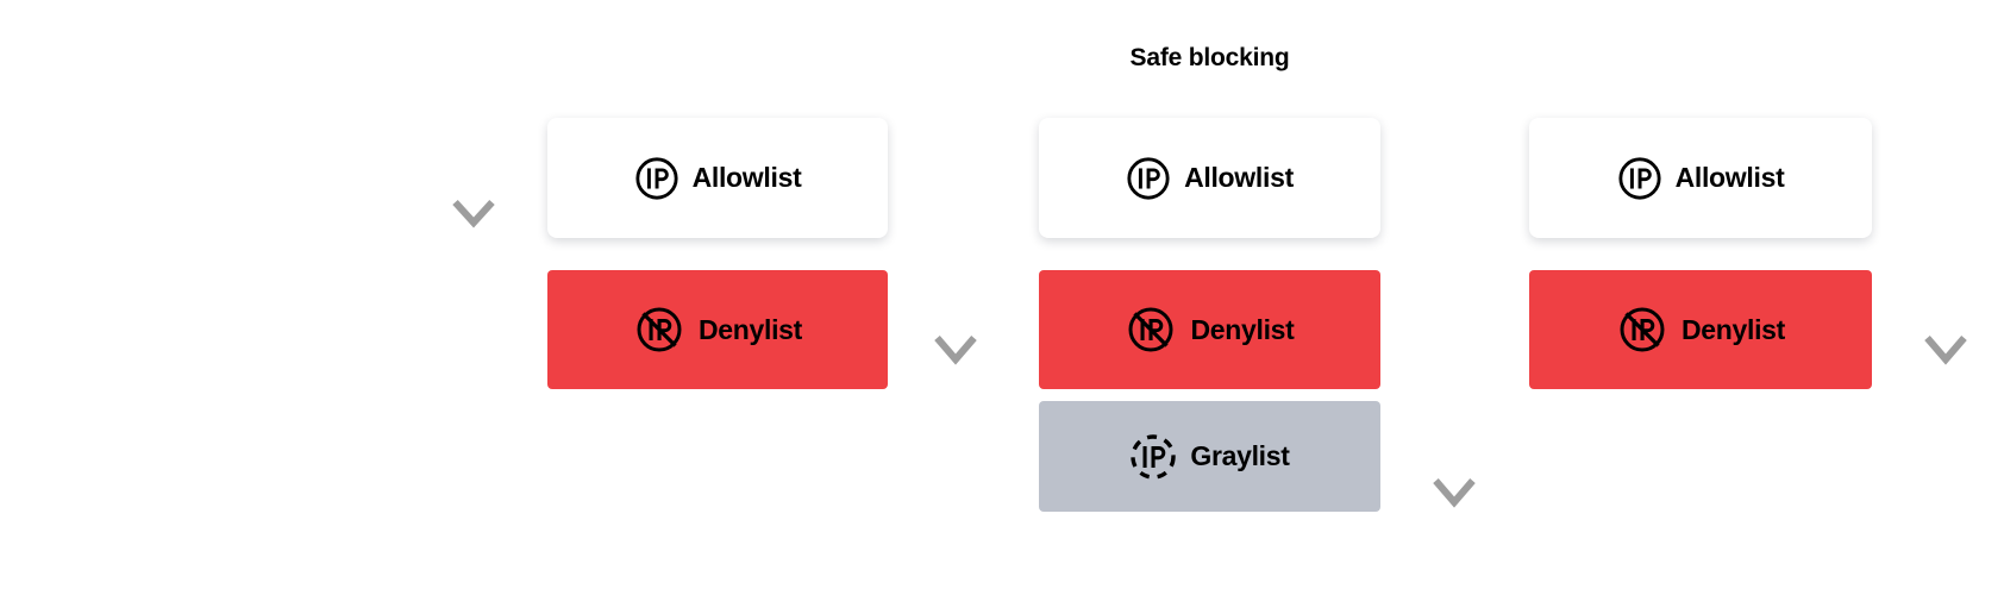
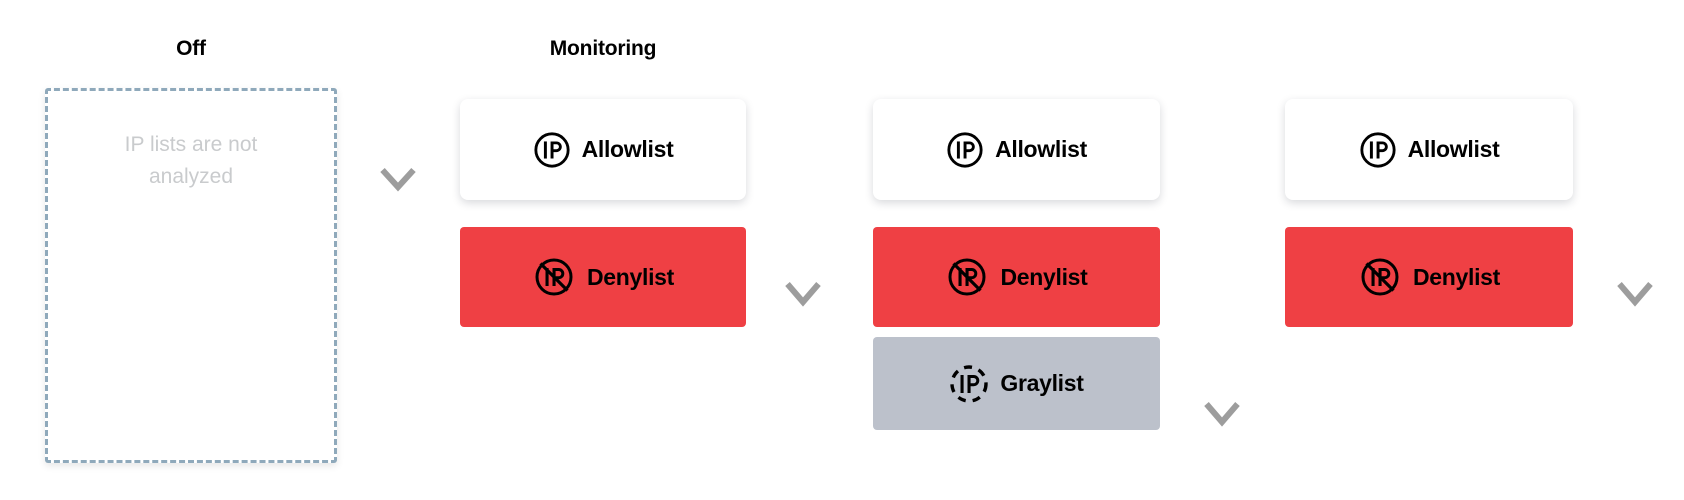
+ Off
+ IP lists are not analyzed
+ Monitoring
  Allowlist
  Denylist
- Safe blocking
  Allowlist
  Denylist
  Graylist
  Allowlist
  Denylist
